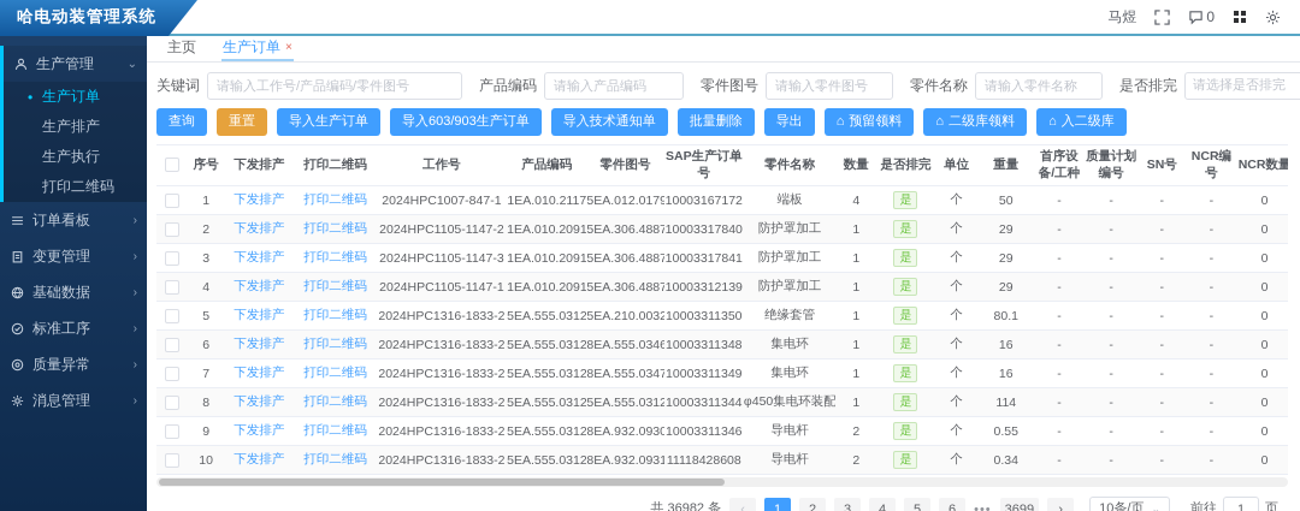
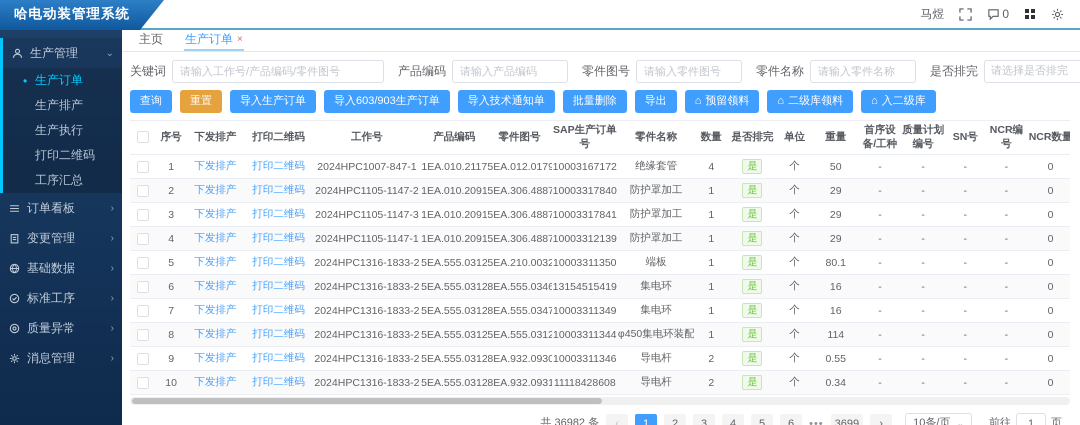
  哈电动装管理系统
  马煜
  0
  生产管理
  ⌄
  •
  生产订单
  生产排产
  生产执行
  打印二维码
+ 工序汇总
  订单看板
  ›
  变更管理
  ›
  基础数据
  ›
  标准工序
  ›
  质量异常
  ›
  消息管理
  ›
  主页
  生产订单
  ×
  关键词
  请输入工作号/产品编码/零件图号
  产品编码
  请输入产品编码
  零件图号
  请输入零件图号
  零件名称
  请输入零件名称
  是否排完
  请选择是否排完
  查询
  重置
  导入生产订单
  导入603/903生产订单
  导入技术通知单
  批量删除
  导出
  ⌂
  预留领料
  ⌂
  二级库领料
  ⌂
  入二级库
  	序号	下发排产	打印二维码	工作号	产品编码	零件图号	SAP生产订单号	零件名称	数量	是否排完	单位	重量	首序设备/工种	质量计划编号	SN号	NCR编号	NCR数量
- 	1	下发排产	打印二维码	2024HPC1007-847-1	1EA.010.2117	5EA.012.0179	10003167172	端板	4	是	个	50	-	-	-	-	0
+ 	1	下发排产	打印二维码	2024HPC1007-847-1	1EA.010.2117	5EA.012.0179	10003167172	绝缘套管	4	是	个	50	-	-	-	-	0
  	2	下发排产	打印二维码	2024HPC1105-1147-2	1EA.010.2091	5EA.306.4887	10003317840	防护罩加工	1	是	个	29	-	-	-	-	0
  	3	下发排产	打印二维码	2024HPC1105-1147-3	1EA.010.2091	5EA.306.4887	10003317841	防护罩加工	1	是	个	29	-	-	-	-	0
  	4	下发排产	打印二维码	2024HPC1105-1147-1	1EA.010.2091	5EA.306.4887	10003312139	防护罩加工	1	是	个	29	-	-	-	-	0
- 	5	下发排产	打印二维码	2024HPC1316-1833-2	5EA.555.0312	5EA.210.0032	10003311350	绝缘套管	1	是	个	80.1	-	-	-	-	0
+ 	5	下发排产	打印二维码	2024HPC1316-1833-2	5EA.555.0312	5EA.210.0032	10003311350	端板	1	是	个	80.1	-	-	-	-	0
- 	6	下发排产	打印二维码	2024HPC1316-1833-2	5EA.555.0312	8EA.555.0346	10003311348	集电环	1	是	个	16	-	-	-	-	0
+ 	6	下发排产	打印二维码	2024HPC1316-1833-2	5EA.555.0312	8EA.555.0346	13154515419	集电环	1	是	个	16	-	-	-	-	0
  	7	下发排产	打印二维码	2024HPC1316-1833-2	5EA.555.0312	8EA.555.0347	10003311349	集电环	1	是	个	16	-	-	-	-	0
  	8	下发排产	打印二维码	2024HPC1316-1833-2	5EA.555.0312	5EA.555.0312	10003311344	φ450集电环装配	1	是	个	114	-	-	-	-	0
  	9	下发排产	打印二维码	2024HPC1316-1833-2	5EA.555.0312	8EA.932.0930	10003311346	导电杆	2	是	个	0.55	-	-	-	-	0
  	10	下发排产	打印二维码	2024HPC1316-1833-2	5EA.555.0312	8EA.932.0931	11118428608	导电杆	2	是	个	0.34	-	-	-	-	0
  共 36982 条
  ‹
  1
  2
  3
  4
  5
  6
  •••
  3699
  ›
  10条/页
  ⌄
  前往
  1
  页
